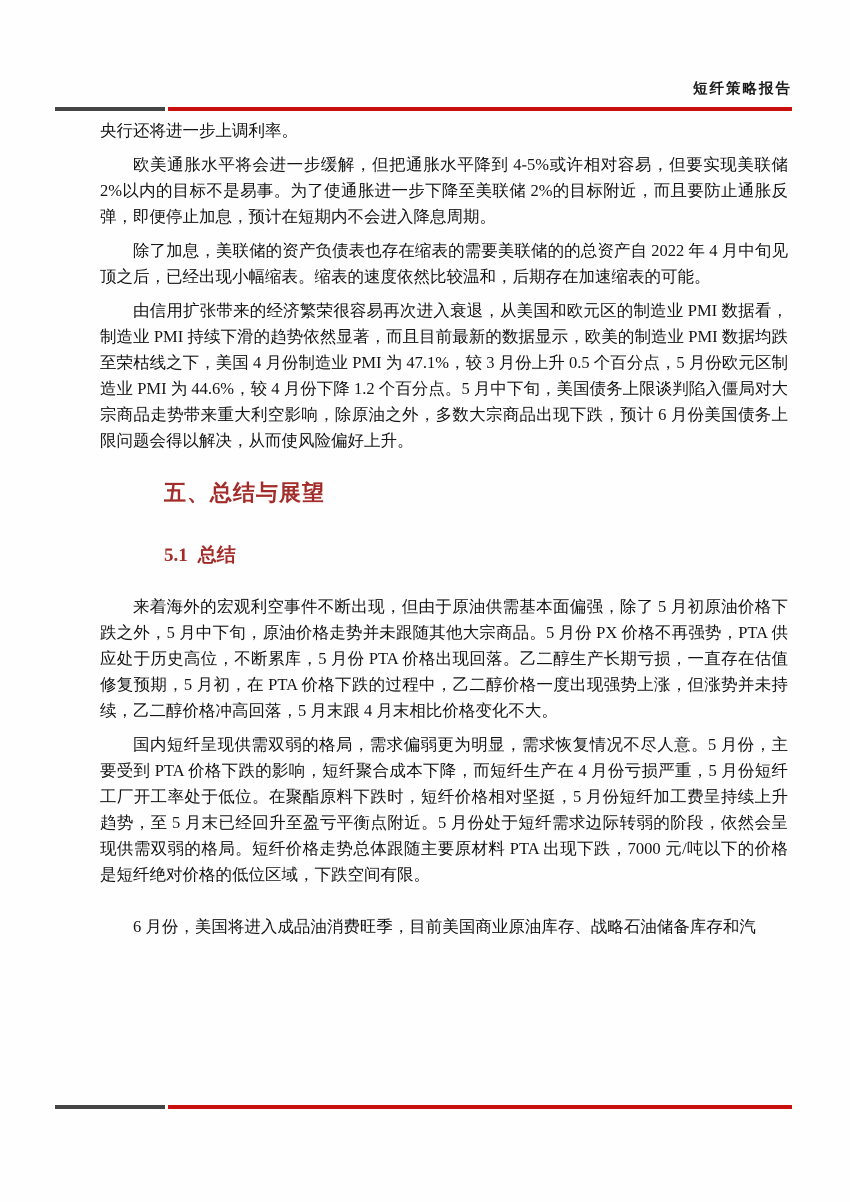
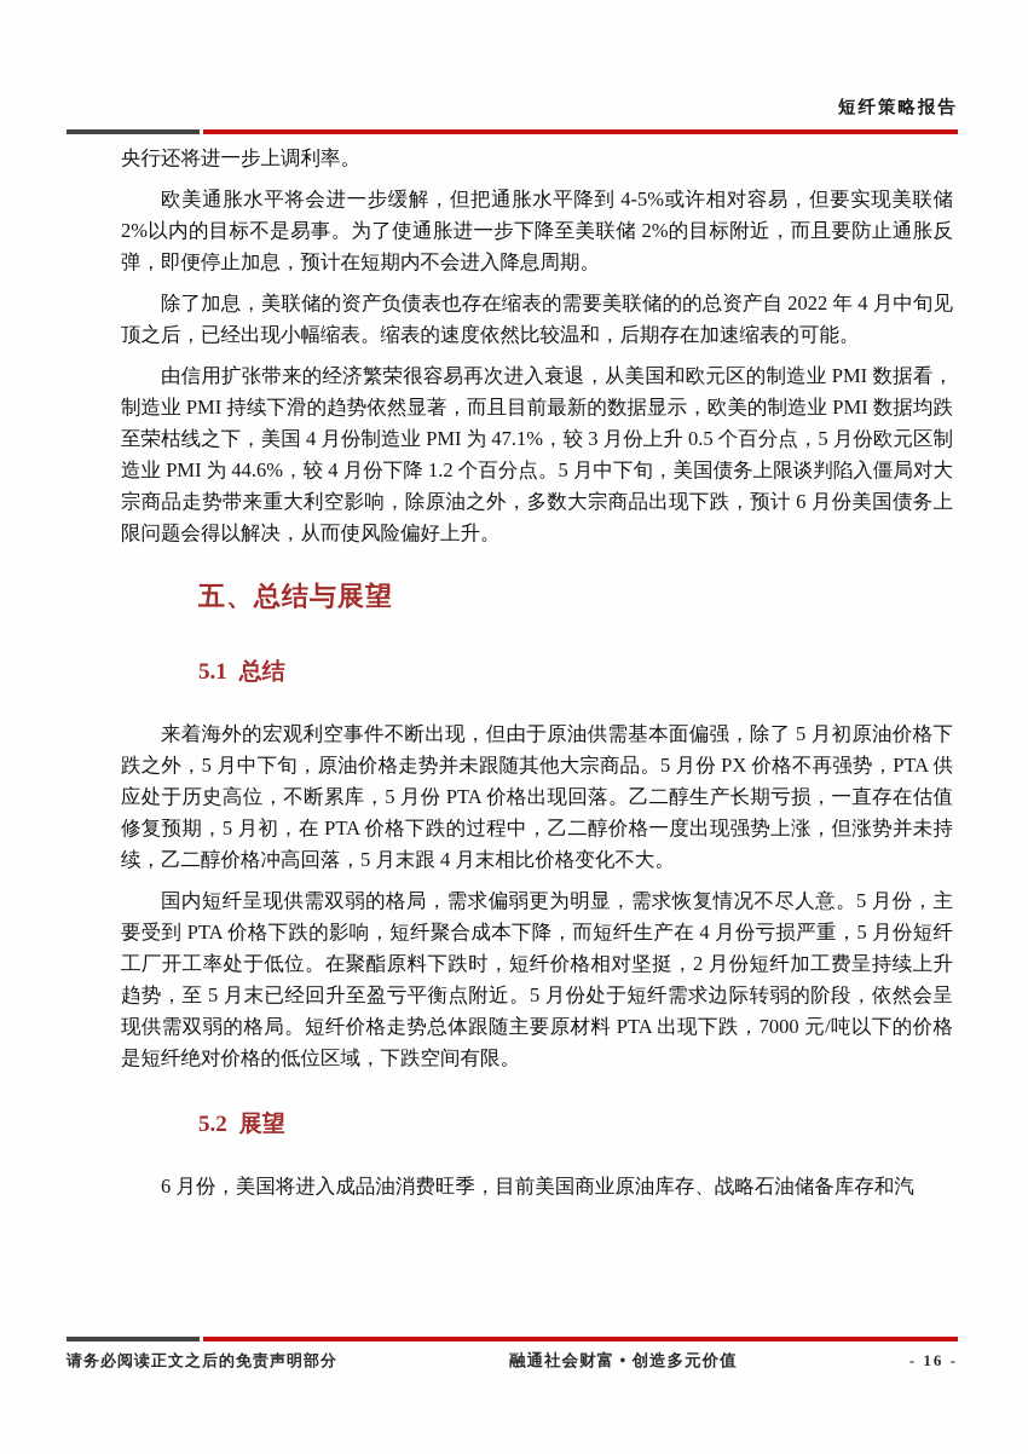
  短纤策略报告
  央行还将进一步上调利率。
  欧美通胀水平将会进一步缓解，但把通胀水平降到 4-5%或许相对容易，但要实现美联储 2%以内的目标不是易事。为了使通胀进一步下降至美联储 2%的目标附近，而且要防止通胀反弹，即便停止加息，预计在短期内不会进入降息周期。
  除了加息，美联储的资产负债表也存在缩表的需要美联储的的总资产自 2022 年 4 月中旬见顶之后，已经出现小幅缩表。缩表的速度依然比较温和，后期存在加速缩表的可能。
  由信用扩张带来的经济繁荣很容易再次进入衰退，从美国和欧元区的制造业 PMI 数据看，制造业 PMI 持续下滑的趋势依然显著，而且目前最新的数据显示，欧美的制造业 PMI 数据均跌至荣枯线之下，美国 4 月份制造业 PMI 为 47.1%，较 3 月份上升 0.5 个百分点，5 月份欧元区制造业 PMI 为 44.6%，较 4 月份下降 1.2 个百分点。5 月中下旬，美国债务上限谈判陷入僵局对大宗商品走势带来重大利空影响，除原油之外，多数大宗商品出现下跌，预计 6 月份美国债务上限问题会得以解决，从而使风险偏好上升。
  五、总结与展望
  5.1 总结
  来着海外的宏观利空事件不断出现，但由于原油供需基本面偏强，除了 5 月初原油价格下跌之外，5 月中下旬，原油价格走势并未跟随其他大宗商品。5 月份 PX 价格不再强势，PTA 供应处于历史高位，不断累库，5 月份 PTA 价格出现回落。乙二醇生产长期亏损，一直存在估值修复预期，5 月初，在 PTA 价格下跌的过程中，乙二醇价格一度出现强势上涨，但涨势并未持续，乙二醇价格冲高回落，5 月末跟 4 月末相比价格变化不大。
- 国内短纤呈现供需双弱的格局，需求偏弱更为明显，需求恢复情况不尽人意。5 月份，主要受到 PTA 价格下跌的影响，短纤聚合成本下降，而短纤生产在 4 月份亏损严重，5 月份短纤工厂开工率处于低位。在聚酯原料下跌时，短纤价格相对坚挺，5 月份短纤加工费呈持续上升趋势，至 5 月末已经回升至盈亏平衡点附近。5 月份处于短纤需求边际转弱的阶段，依然会呈现供需双弱的格局。短纤价格走势总体跟随主要原材料 PTA 出现下跌，7000 元/吨以下的价格是短纤绝对价格的低位区域，下跌空间有限。
+ 国内短纤呈现供需双弱的格局，需求偏弱更为明显，需求恢复情况不尽人意。5 月份，主要受到 PTA 价格下跌的影响，短纤聚合成本下降，而短纤生产在 4 月份亏损严重，5 月份短纤工厂开工率处于低位。在聚酯原料下跌时，短纤价格相对坚挺，2 月份短纤加工费呈持续上升趋势，至 5 月末已经回升至盈亏平衡点附近。5 月份处于短纤需求边际转弱的阶段，依然会呈现供需双弱的格局。短纤价格走势总体跟随主要原材料 PTA 出现下跌，7000 元/吨以下的价格是短纤绝对价格的低位区域，下跌空间有限。
+ 5.2 展望
  6 月份，美国将进入成品油消费旺季，目前美国商业原油库存、战略石油储备库存和汽
+ 请务必阅读正文之后的免责声明部分
+ 融通社会财富 • 创造多元价值
+ - 16 -
